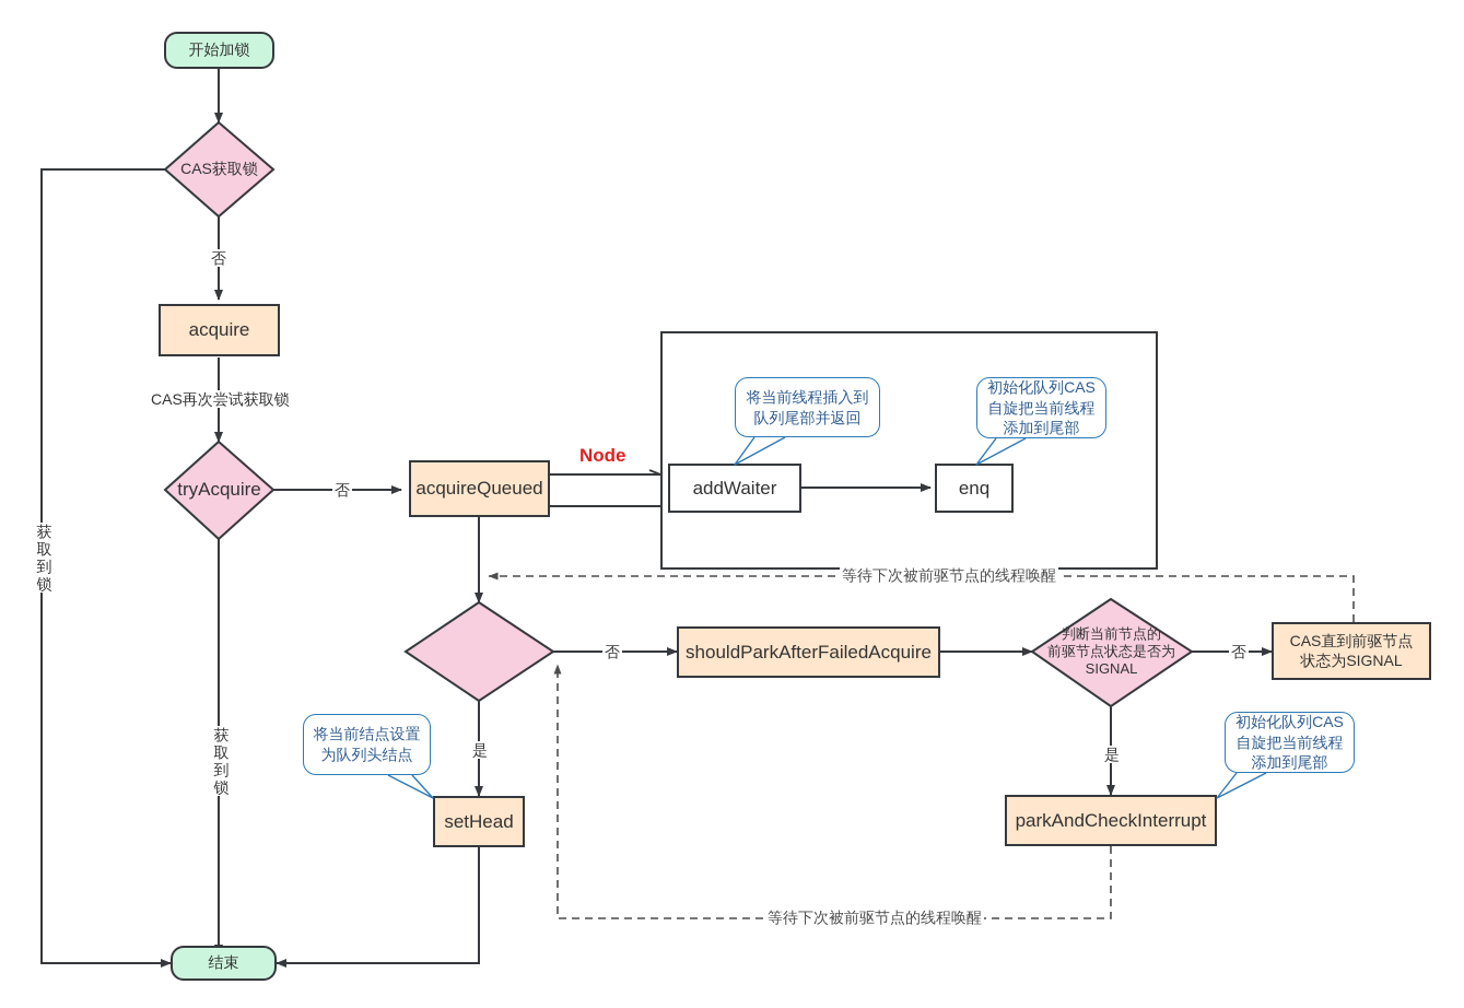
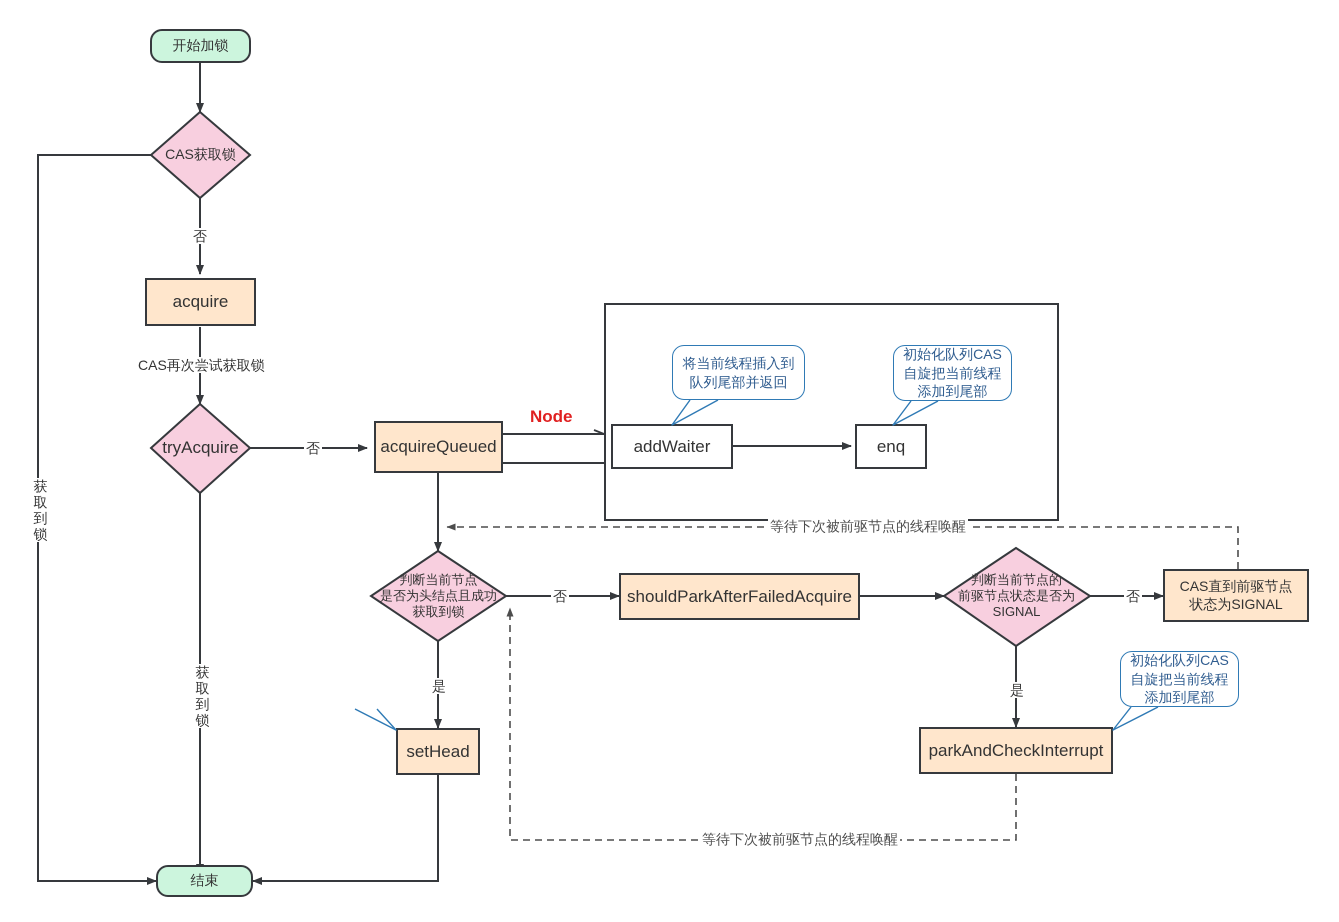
  开始加锁
  CAS获取锁
  acquire
  tryAcquire
  acquireQueued
  addWaiter
  enq
+ 判断当前节点
+ 是否为头结点且成功
+ 获取到锁
  shouldParkAfterFailedAcquire
  判断当前节点的
  前驱节点状态是否为
  SIGNAL
  CAS直到前驱节点
  状态为SIGNAL
  setHead
  parkAndCheckInterrupt
  结束
  将当前线程插入到
  队列尾部并返回
  初始化队列CAS
  自旋把当前线程
  添加到尾部
- 将当前结点设置
- 为队列头结点
  初始化队列CAS
  自旋把当前线程
  添加到尾部
  否
  获
  取
  到
  锁
  CAS再次尝试获取锁
  获
  取
  到
  锁
  否
  Node
  否
  是
  否
  是
  等待下次被前驱节点的线程唤醒
  等待下次被前驱节点的线程唤醒
